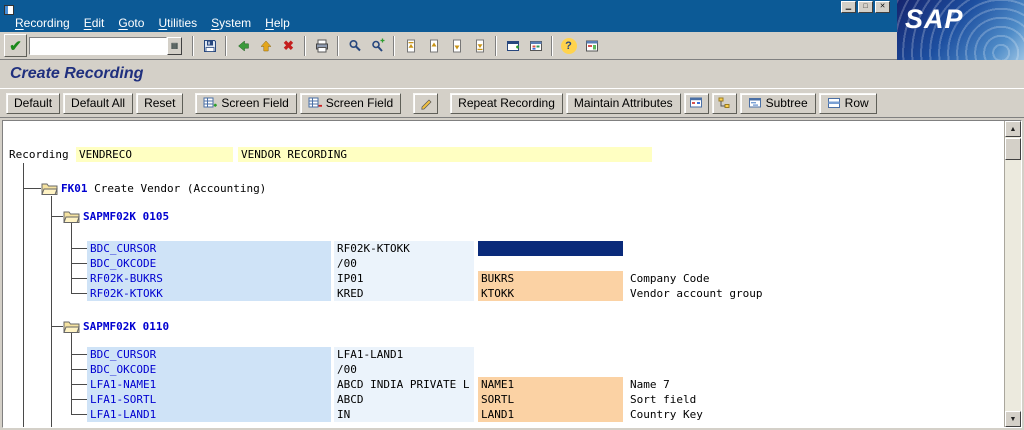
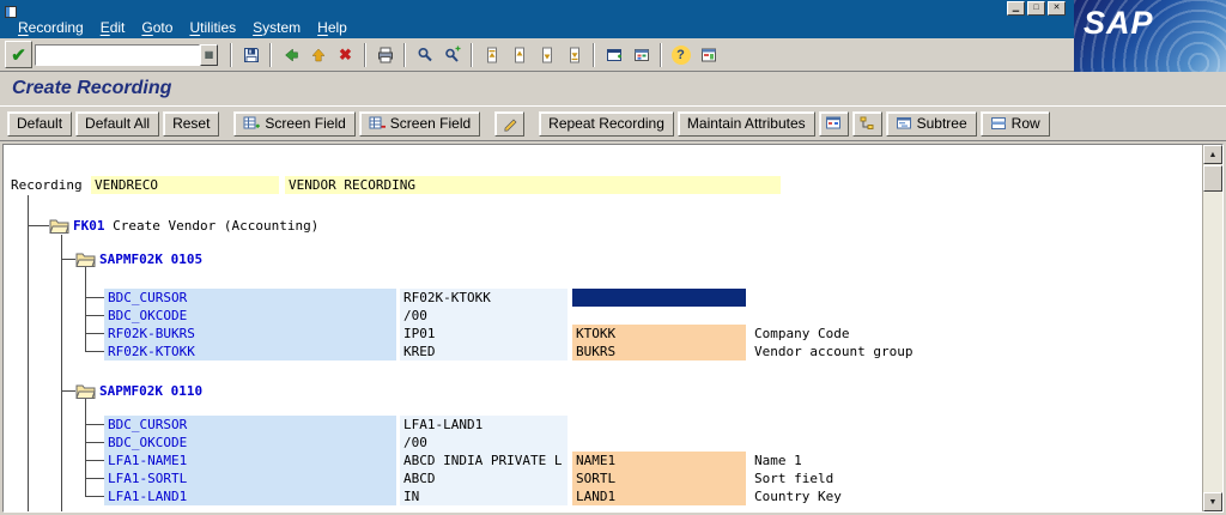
  Recording
  Edit
  Goto
  Utilities
  System
  Help
  SAP
  ✔
  ▦
  ✖
  ?
  Create Recording
  Default
  Default All
  Reset
  Screen Field
  Screen Field
  Repeat Recording
  Maintain Attributes
  Subtree
  Row
  Recording
  VENDRECO
  VENDOR RECORDING
  FK01 Create Vendor (Accounting)
  SAPMF02K 0105
  BDC_CURSOR
  RF02K-KTOKK
  BDC_OKCODE
  /00
  RF02K-BUKRS
  IP01
- BUKRS
+ KTOKK
  Company Code
  RF02K-KTOKK
  KRED
- KTOKK
+ BUKRS
  Vendor account group
  SAPMF02K 0110
  BDC_CURSOR
  LFA1-LAND1
  BDC_OKCODE
  /00
  LFA1-NAME1
  ABCD INDIA PRIVATE L
  NAME1
- Name 7
+ Name 1
  LFA1-SORTL
  ABCD
  SORTL
  Sort field
  LFA1-LAND1
  IN
  LAND1
  Country Key
